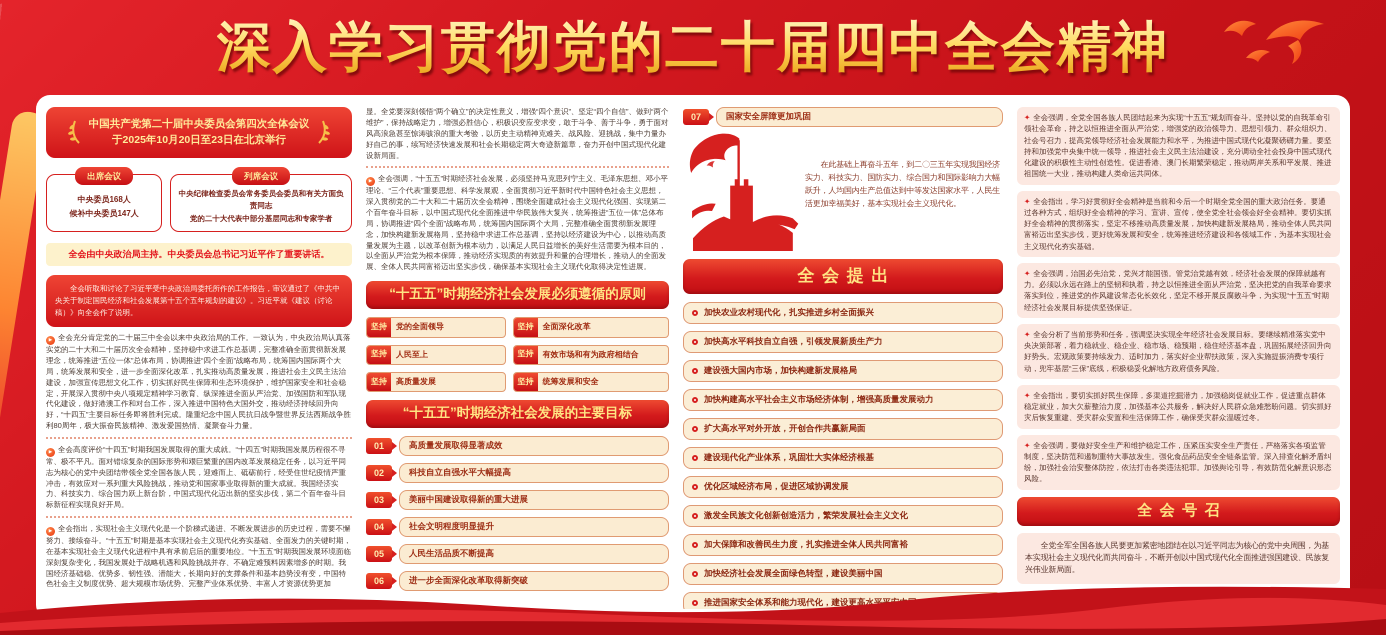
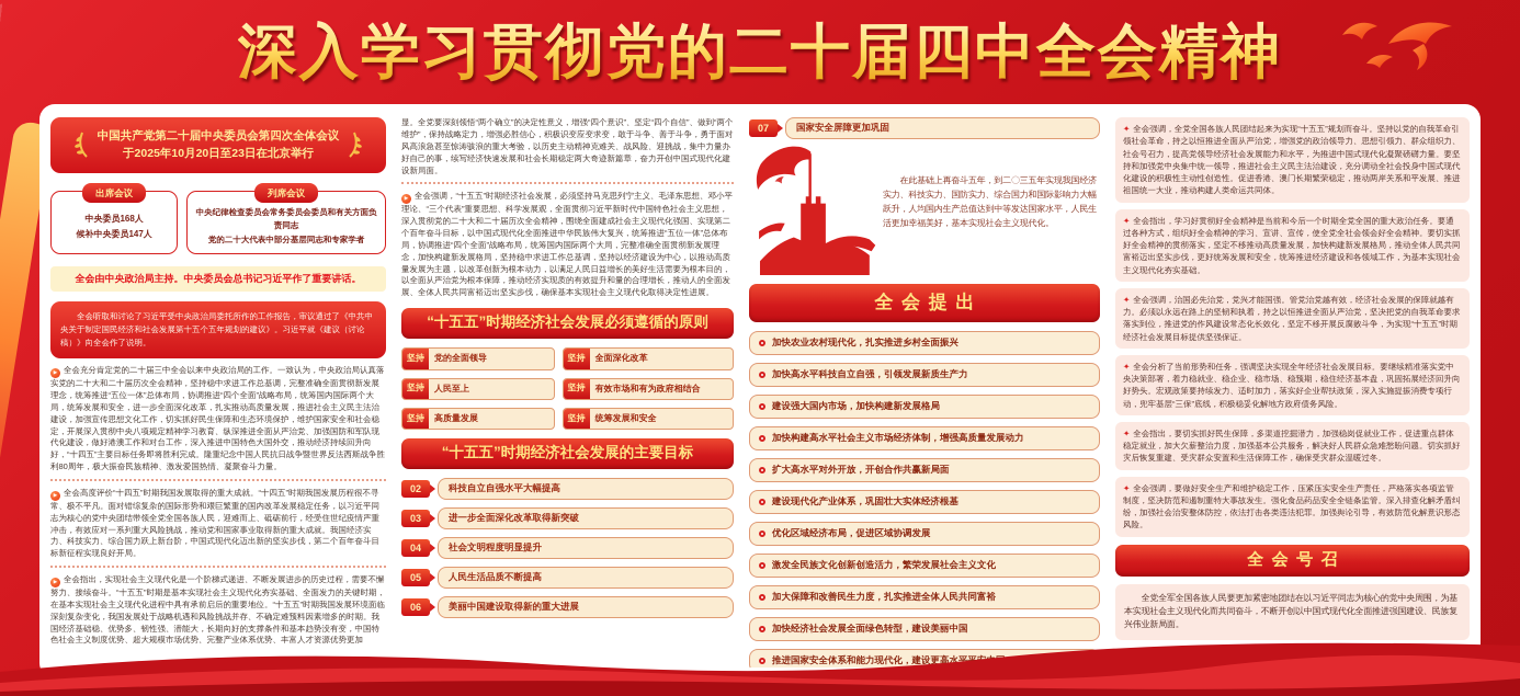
  深入学习贯彻党的二十届四中全会精神
  中国共产党第二十届中央委员会第四次全体会议
  于2025年10月20日至23日在北京举行
  出席会议
  中央委员168人
  候补中央委员147人
  列席会议
  中央纪律检查委员会常务委员会委员和有关方面负责同志
  党的二十大代表中部分基层同志和专家学者
  全会由中央政治局主持。中央委员会总书记习近平作了重要讲话。
  全会听取和讨论了习近平受中央政治局委托所作的工作报告，审议通过了《中共中央关于制定国民经济和社会发展第十五个五年规划的建议》。习近平就《建议（讨论稿）》向全会作了说明。
  全会充分肯定党的二十届三中全会以来中央政治局的工作。一致认为，中央政治局认真落实党的二十大和二十届历次全会精神，坚持稳中求进工作总基调，完整准确全面贯彻新发展理念，统筹推进“五位一体”总体布局，协调推进“四个全面”战略布局，统筹国内国际两个大局，统筹发展和安全，进一步全面深化改革，扎实推动高质量发展，推进社会主义民主法治建设，加强宣传思想文化工作，切实抓好民生保障和生态环境保护，维护国家安全和社会稳定，开展深入贯彻中央八项规定精神学习教育、纵深推进全面从严治党、加强国防和军队现代化建设，做好港澳工作和对台工作，深入推进中国特色大国外交，推动经济持续回升向好，“十四五”主要目标任务即将胜利完成。隆重纪念中国人民抗日战争暨世界反法西斯战争胜利80周年，极大振奋民族精神、激发爱国热情、凝聚奋斗力量。
  全会高度评价“十四五”时期我国发展取得的重大成就。“十四五”时期我国发展历程很不寻常、极不平凡。面对错综复杂的国际形势和艰巨繁重的国内改革发展稳定任务，以习近平同志为核心的党中央团结带领全党全国各族人民，迎难而上、砥砺前行，经受住世纪疫情严重冲击，有效应对一系列重大风险挑战，推动党和国家事业取得新的重大成就。我国经济实力、科技实力、综合国力跃上新台阶，中国式现代化迈出新的坚实步伐，第二个百年奋斗目标新征程实现良好开局。
  全会指出，实现社会主义现代化是一个阶梯式递进、不断发展进步的历史过程，需要不懈努力、接续奋斗。“十五五”时期是基本实现社会主义现代化夯实基础、全面发力的关键时期，在基本实现社会主义现代化进程中具有承前启后的重要地位。“十五五”时期我国发展环境面临深刻复杂变化，我国发展处于战略机遇和风险挑战并存、不确定难预料因素增多的时期。我国经济基础稳、优势多、韧性强、潜能大，长期向好的支撑条件和基本趋势没有变，中国特色社会主义制度优势、超大规模市场优势、完整产业体系优势、丰富人才资源优势更加
  显。全党要深刻领悟“两个确立”的决定性意义，增强“四个意识”、坚定“四个自信”、做到“两个维护”，保持战略定力，增强必胜信心，积极识变应变求变，敢于斗争、善于斗争，勇于面对风高浪急甚至惊涛骇浪的重大考验，以历史主动精神克难关、战风险、迎挑战，集中力量办好自己的事，续写经济快速发展和社会长期稳定两大奇迹新篇章，奋力开创中国式现代化建设新局面。
  全会强调，“十五五”时期经济社会发展，必须坚持马克思列宁主义、毛泽东思想、邓小平理论、“三个代表”重要思想、科学发展观，全面贯彻习近平新时代中国特色社会主义思想，深入贯彻党的二十大和二十届历次全会精神，围绕全面建成社会主义现代化强国、实现第二个百年奋斗目标，以中国式现代化全面推进中华民族伟大复兴，统筹推进“五位一体”总体布局，协调推进“四个全面”战略布局，统筹国内国际两个大局，完整准确全面贯彻新发展理念，加快构建新发展格局，坚持稳中求进工作总基调，坚持以经济建设为中心，以推动高质量发展为主题，以改革创新为根本动力，以满足人民日益增长的美好生活需要为根本目的，以全面从严治党为根本保障，推动经济实现质的有效提升和量的合理增长，推动人的全面发展、全体人民共同富裕迈出坚实步伐，确保基本实现社会主义现代化取得决定性进展。
  “十五五”时期经济社会发展必须遵循的原则
  坚持
  党的全面领导
  坚持
  全面深化改革
  坚持
  人民至上
  坚持
  有效市场和有为政府相结合
  坚持
  高质量发展
  坚持
  统筹发展和安全
  “十五五”时期经济社会发展的主要目标
- 01
- 高质量发展取得显著成效
  02
  科技自立自强水平大幅提高
  03
- 美丽中国建设取得新的重大进展
+ 进一步全面深化改革取得新突破
  04
  社会文明程度明显提升
  05
  人民生活品质不断提高
  06
- 进一步全面深化改革取得新突破
+ 美丽中国建设取得新的重大进展
  07
  国家安全屏障更加巩固
  在此基础上再奋斗五年，到二〇三五年实现我国经济实力、科技实力、国防实力、综合国力和国际影响力大幅跃升，人均国内生产总值达到中等发达国家水平，人民生活更加幸福美好，基本实现社会主义现代化。
  全会提出
  加快农业农村现代化，扎实推进乡村全面振兴
  加快高水平科技自立自强，引领发展新质生产力
  建设强大国内市场，加快构建新发展格局
  加快构建高水平社会主义市场经济体制，增强高质量发展动力
  扩大高水平对外开放，开创合作共赢新局面
  建设现代化产业体系，巩固壮大实体经济根基
  优化区域经济布局，促进区域协调发展
  激发全民族文化创新创造活力，繁荣发展社会主义文化
  加大保障和改善民生力度，扎实推进全体人民共同富裕
  加快经济社会发展全面绿色转型，建设美丽中国
  推进国家安全体系和能力现代化，建设更高水平平
  ✦ 全会强调，全党全国各族人民团结起来为实现“十五五”规划而奋斗。坚持以党的自我革命引领社会革命，持之以恒推进全面从严治党，增强党的政治领导力、思想引领力、群众组织力、社会号召力，提高党领导经济社会发展能力和水平，为推进中国式现代化凝聚磅礴力量。要坚持和加强党中央集中统一领导，推进社会主义民主法治建设，充分调动全社会投身中国式现代化建设的积极性主动性创造性。促进香港、澳门长期繁荣稳定，推动两岸关系和平发展、推进祖国统一大业，推动构建人类命运共同体。
  ✦ 全会指出，学习好贯彻好全会精神是当前和今后一个时期全党全国的重大政治任务。要通过各种方式，组织好全会精神的学习、宣讲、宣传，使全党全社会领会好全会精神。要切实抓好全会精神的贯彻落实，坚定不移推动高质量发展，加快构建新发展格局，推动全体人民共同富裕迈出坚实步伐，更好统筹发展和安全，统筹推进经济建设和各领域工作，为基本实现社会主义现代化夯实基础。
  ✦ 全会强调，治国必先治党，党兴才能国强。管党治党越有效，经济社会发展的保障就越有力。必须以永远在路上的坚韧和执着，持之以恒推进全面从严治党，坚决把党的自我革命要求落实到位，推进党的作风建设常态化长效化，坚定不移开展反腐败斗争，为实现“十五五”时期经济社会发展目标提供坚强保证。
  ✦ 全会分析了当前形势和任务，强调坚决实现全年经济社会发展目标。要继续精准落实党中央决策部署，着力稳就业、稳企业、稳市场、稳预期，稳住经济基本盘，巩固拓展经济回升向好势头。宏观政策要持续发力、适时加力，落实好企业帮扶政策，深入实施提振消费专项行动，兜牢基层“三保”底线，积极稳妥化解地方政府债务风险。
  ✦ 全会指出，要切实抓好民生保障，多渠道挖掘潜力，加强稳岗促就业工作，促进重点群体稳定就业，加大欠薪整治力度，加强基本公共服务，解决好人民群众急难愁盼问题。切实抓好灾后恢复重建、受灾群众安置和生活保障工作，确保受灾群众温暖过冬。
  ✦ 全会强调，要做好安全生产和维护稳定工作，压紧压实安全生产责任，严格落实各项监管制度，坚决防范和遏制重特大事故发生。强化食品药品安全全链条监管。深入排查化解矛盾纠纷，加强社会治安整体防控，依法打击各类违法犯罪。加强舆论引导，有效防范化解意识形态风险。
  全会号召
  全党全军全国各族人民要更加紧密地团结在以习近平同志为核心的党中央周围，为基本实现社会主义现代化而共同奋斗，不断开创以中国式现代化全面推进强国建设、民族复兴伟业新局面。
